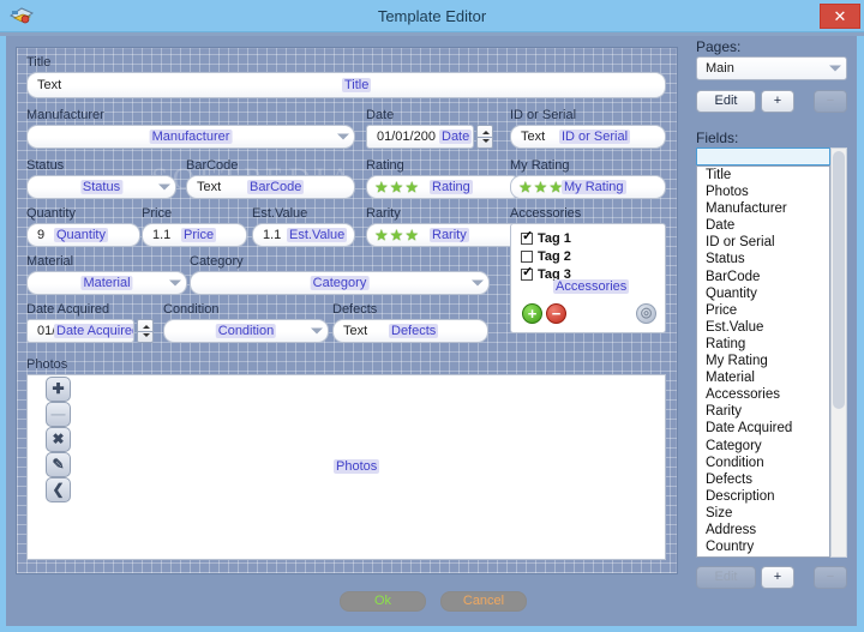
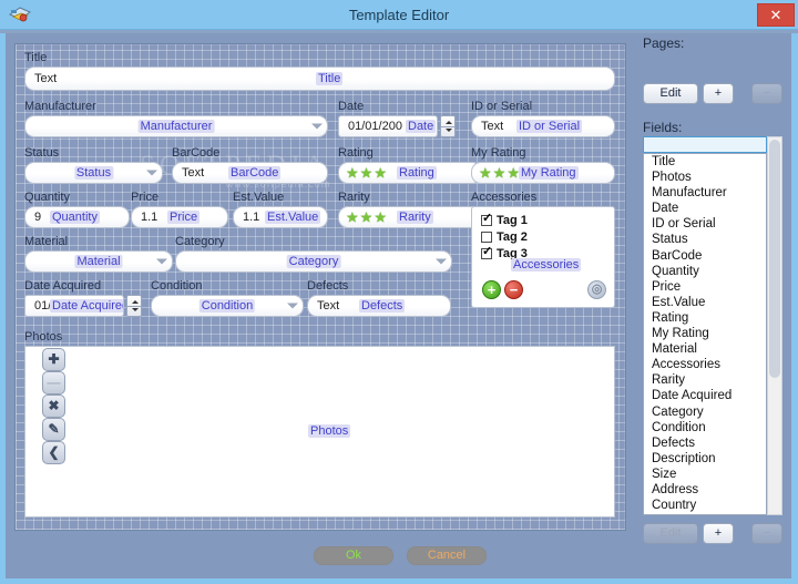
  Template Editor
  ✕
+ www.softpedia.com
  Title
  Text
  Title
  Manufacturer
  Manufacturer
  Date
  01/01/200
  Date
  ID or Serial
  Text
  ID or Serial
  Status
  Status
  BarCode
  Text
  BarCode
  Rating
  ★
  ★
  ★
  Rating
  My Rating
  ★
  ★
  ★
  My Rating
  Quantity
  9
  Quantity
  Price
  1.1
  Price
  Est.Value
  1.1
  Est.Value
  Rarity
  ★
  ★
  ★
  Rarity
  Accessories
  Tag 1
  Tag 2
  Tag 3
  Accessories
  +
  −
  ◎
  Material
  Material
  Category
  Category
  Date Acquired
  Date Acquire
  Condition
  Condition
  Defects
  Text
  Defects
  Photos
  Photos
  ✚
  —
  ✖
  ✎
  ❮
  Pages:
- Main
  Edit
  +
  Fields:
  Title
  Photos
  Manufacturer
  Date
  ID or Serial
  Status
  BarCode
  Quantity
  Price
  Est.Value
  Rating
  My Rating
  Material
  Accessories
  Rarity
  Date Acquired
  Category
  Condition
  Defects
  Description
  Size
  Address
  Country
  +
  Ok
  Cancel
